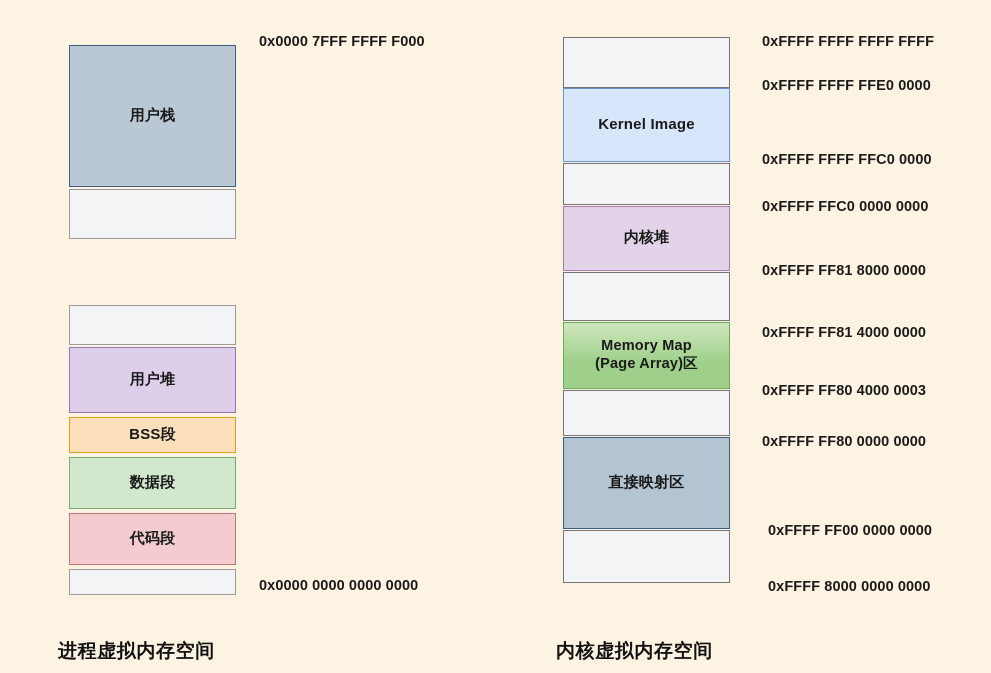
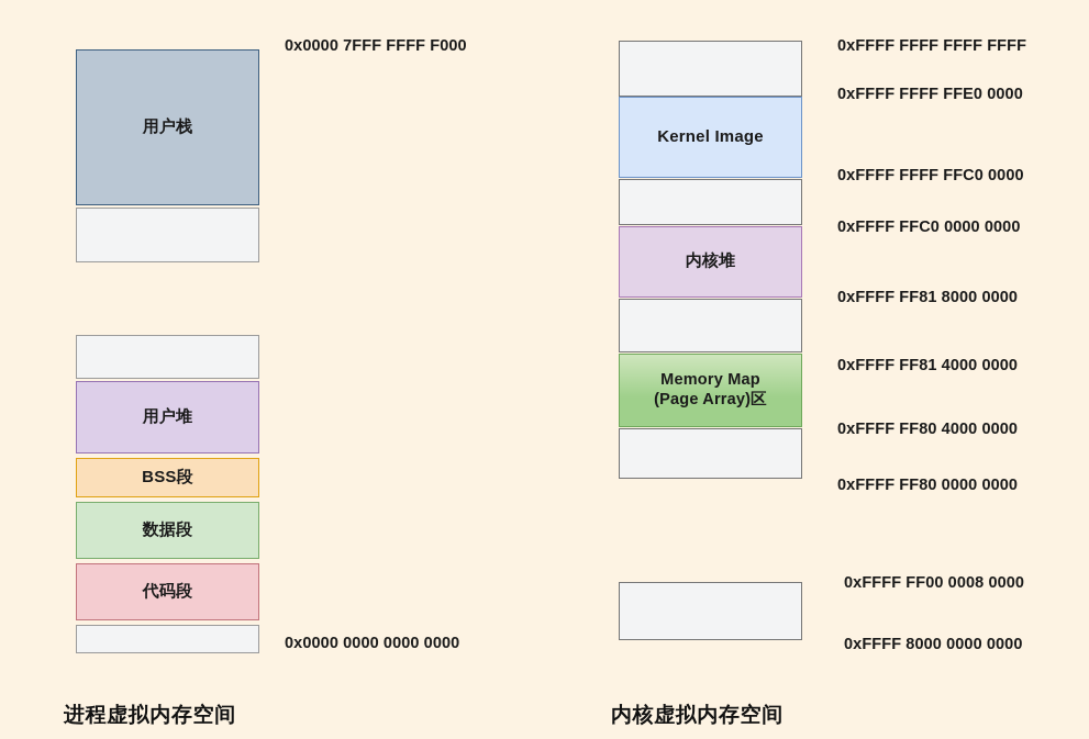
  用户栈
  用户堆
  BSS段
  数据段
  代码段
  0x0000 7FFF FFFF F000
  0x0000 0000 0000 0000
  Kernel Image
  内核堆
  Memory Map
  (Page Array)区
- 直接映射区
  0xFFFF FFFF FFFF FFFF
  0xFFFF FFFF FFE0 0000
  0xFFFF FFFF FFC0 0000
  0xFFFF FFC0 0000 0000
  0xFFFF FF81 8000 0000
  0xFFFF FF81 4000 0000
- 0xFFFF FF80 4000 0003
+ 0xFFFF FF80 4000 0000
  0xFFFF FF80 0000 0000
- 0xFFFF FF00 0000 0000
+ 0xFFFF FF00 0008 0000
  0xFFFF 8000 0000 0000
  进程虚拟内存空间
  内核虚拟内存空间
